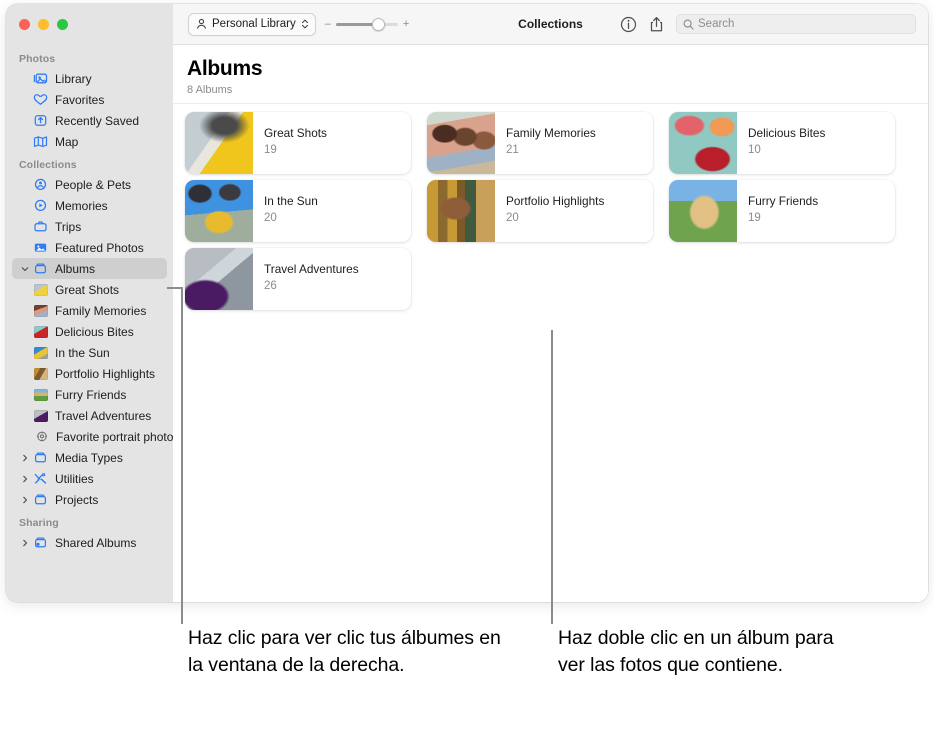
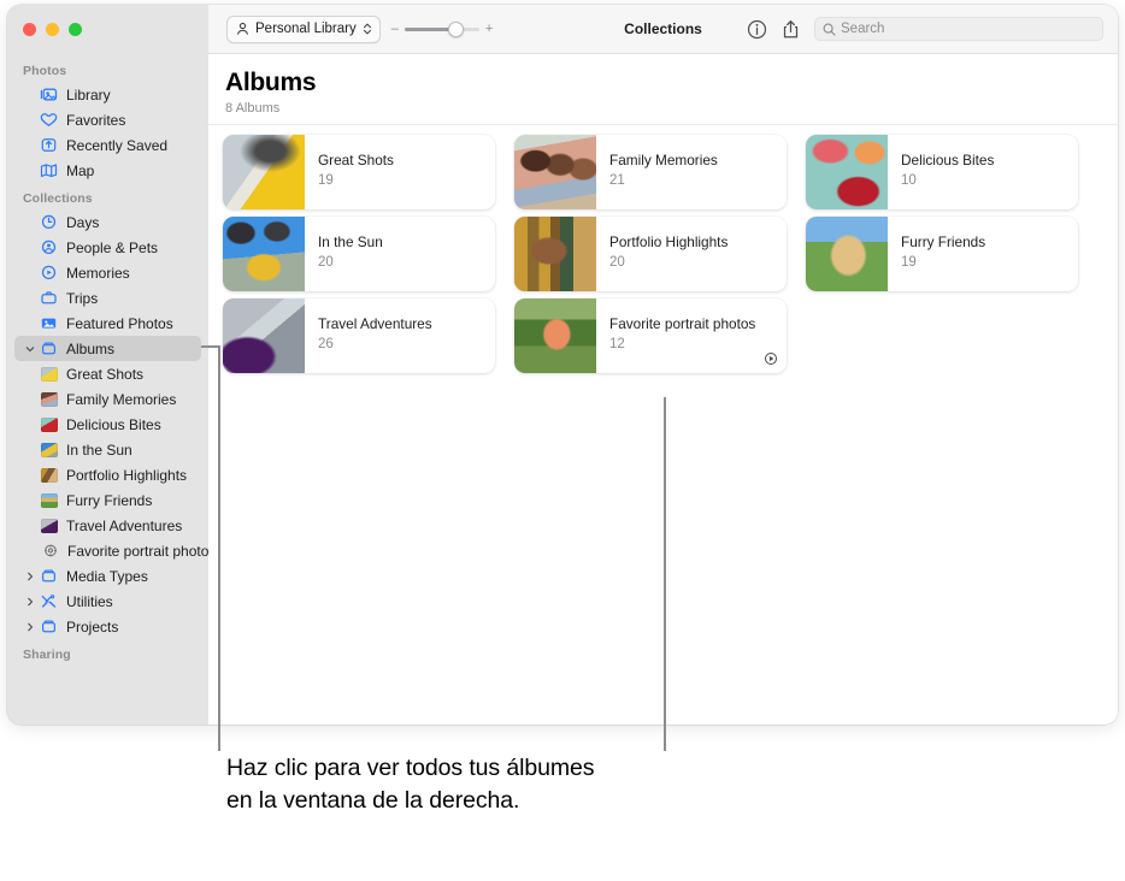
  Photos
  Library
  Favorites
  Recently Saved
  Map
  Collections
+ Days
  People & Pets
  Memories
  Trips
  Featured Photos
  Albums
  Great Shots
  Family Memories
  Delicious Bites
  In the Sun
  Portfolio Highlights
  Furry Friends
  Travel Adventures
  Favorite portrait photo
  Media Types
  Utilities
  Projects
  Sharing
- Shared Albums
  Personal Library
  –
  +
  Collections
  Search
  Albums
  8 Albums
  Great Shots
  19
  Family Memories
  21
  Delicious Bites
  10
  In the Sun
  20
  Portfolio Highlights
  20
  Furry Friends
  19
  Travel Adventures
  26
+ Favorite portrait photos
+ 12
- Haz clic para ver clic tus álbumes en la ventana de la derecha.
+ Haz clic para ver todos tus álbumes en la ventana de la derecha.
- Haz doble clic en un álbum para ver las fotos que contiene.
